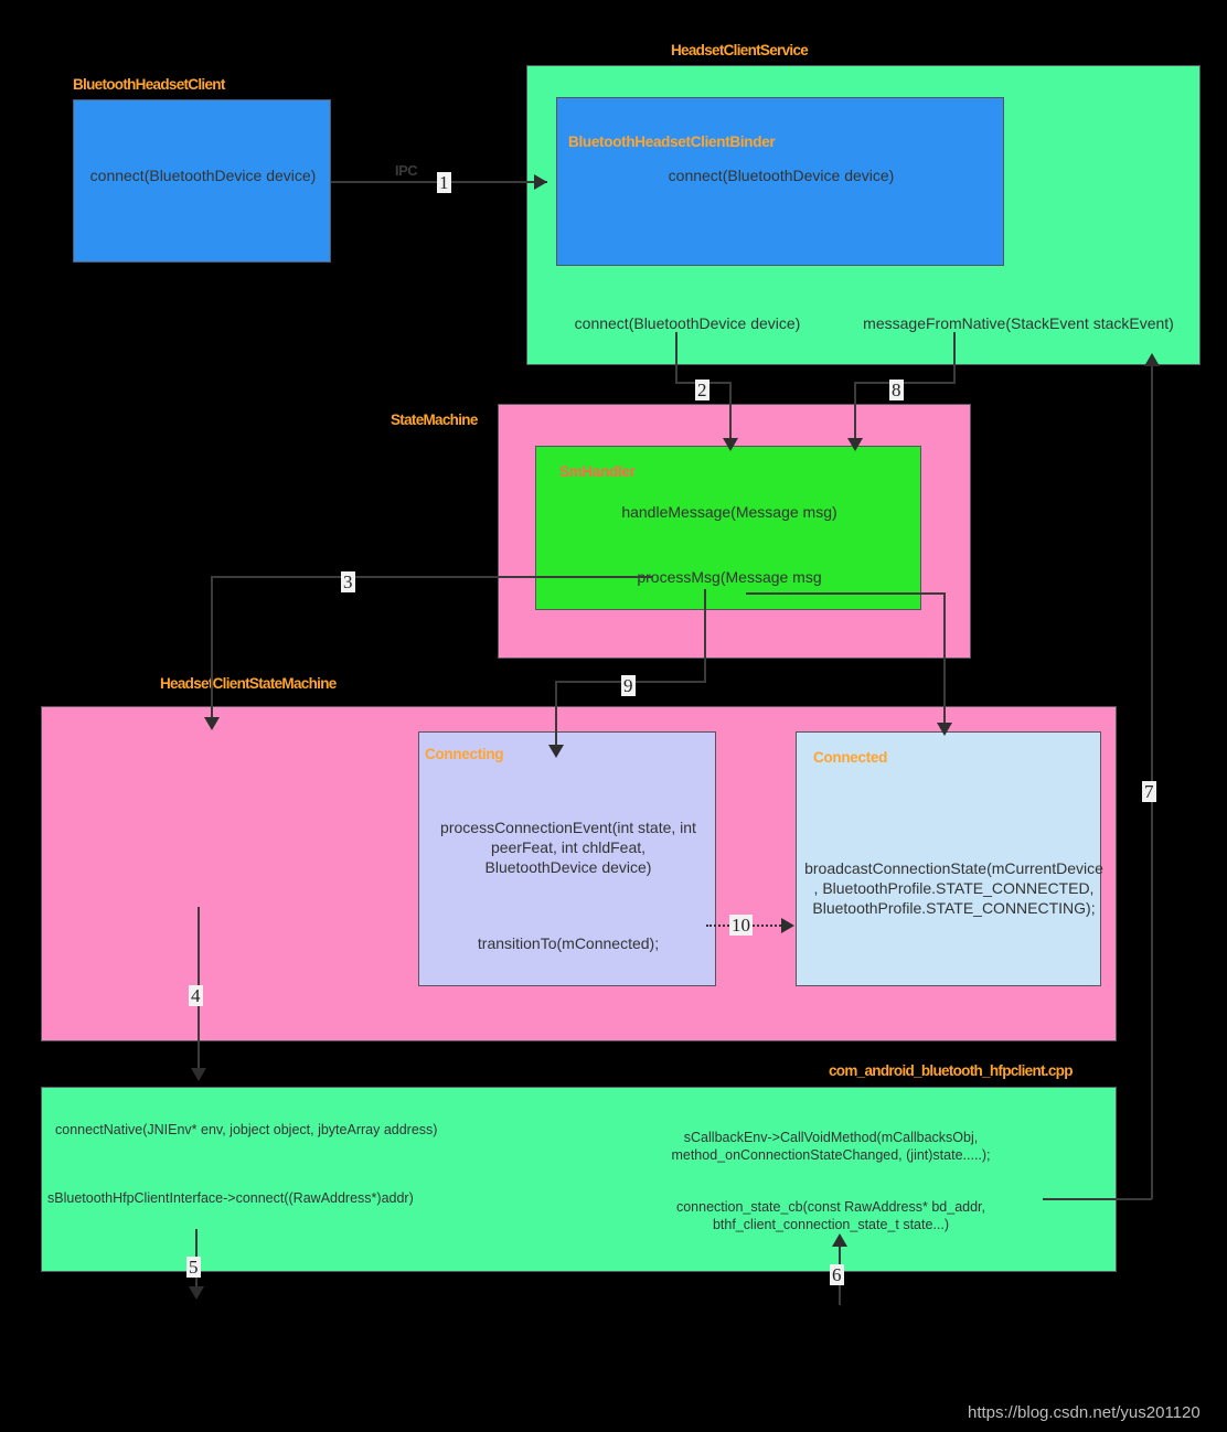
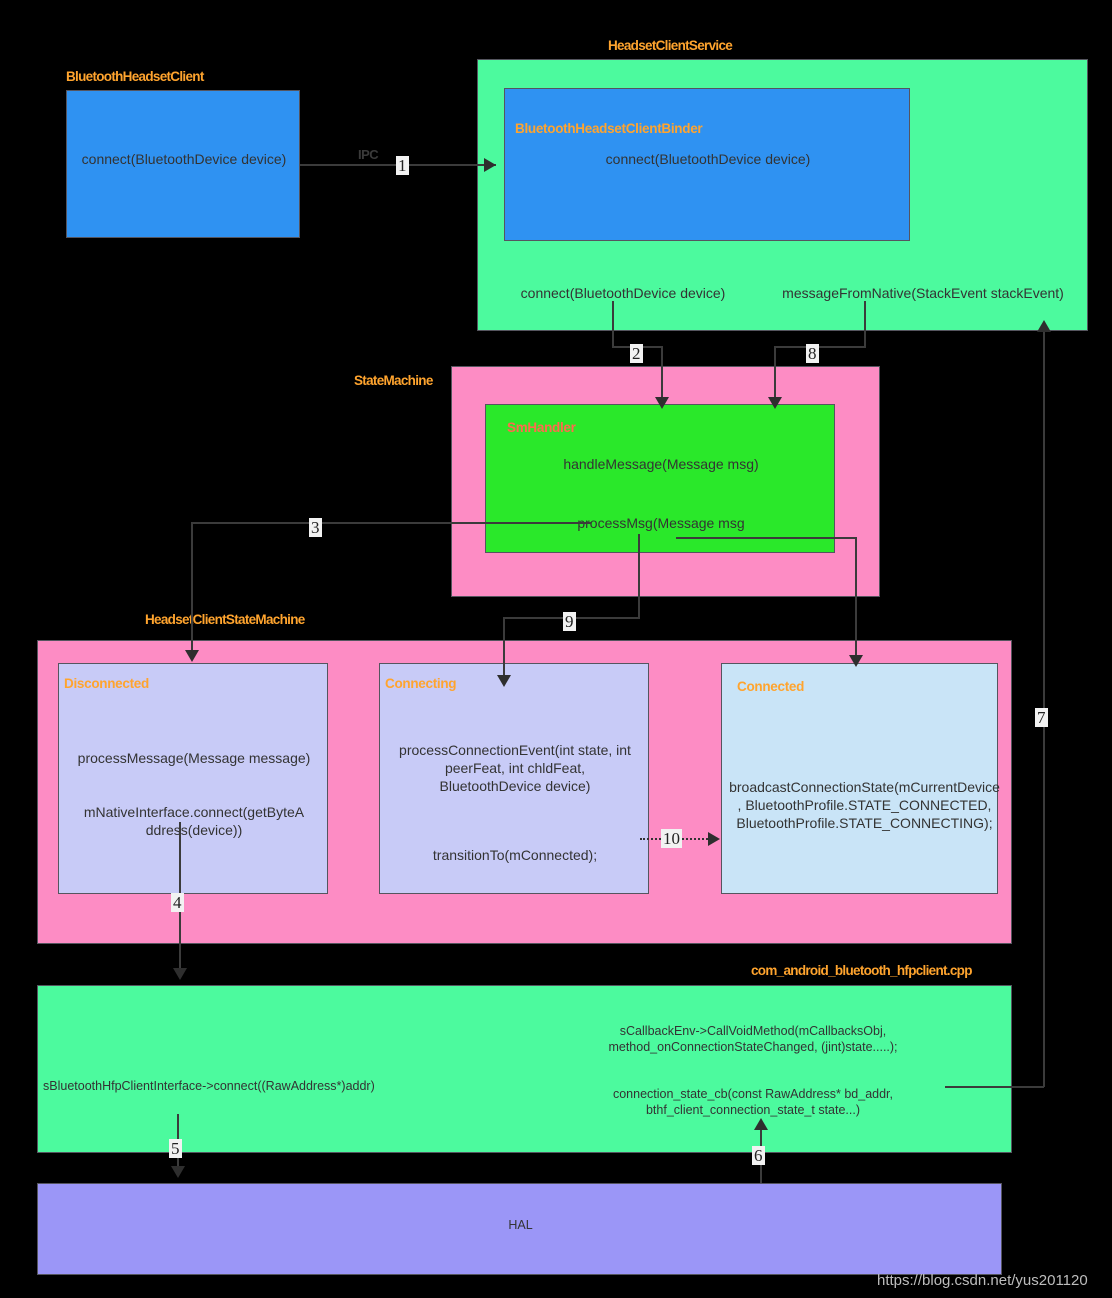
  BluetoothHeadsetClient
  connect(BluetoothDevice device)
  HeadsetClientService
  BluetoothHeadsetClientBinder
  connect(BluetoothDevice device)
  connect(BluetoothDevice device)
  messageFromNative(StackEvent stackEvent)
  StateMachine
  SmHandler
  handleMessage(Message msg)
  ocessMsg(Message msg
  HeadseClientStateMachine
+ Disconnected
+ processMessage(Message message)
+ mNativeInterface.connect(getByteA
+ ddress(device))
  Connecting
  processConnectionEvent(int state, int
  peerFeat, int chldFeat,
  BluetoothDevice device)
  transitionTo(mConnected);
  Connected
  broadcastConnectionState(mCurrentDevice
  , BluetoothProfile.STATE_CONNECTED,
  BluetoothProfile.STATE_CONNECTING);
  com_android_bluetooth_hfpclient.cpp
- connectNative(JNIEnv* env, jobject object, jbyteArray address)
  sBluetoothHfpClientInterface->connect((RawAddress*)addr)
  sCallbackEnv->CallVoidMethod(mCallbacksObj,
  method_onConnectionStateChanged, (jint)state.....);
  connection_state_cb(const RawAddress* bd_addr,
  bthf_client_connection_state_t state...)
+ HAL
  IPC
  1
  2
  8
  3
  9
  4
  10
  5
  6
  7
  https://blog.csdn.net/yus201120
